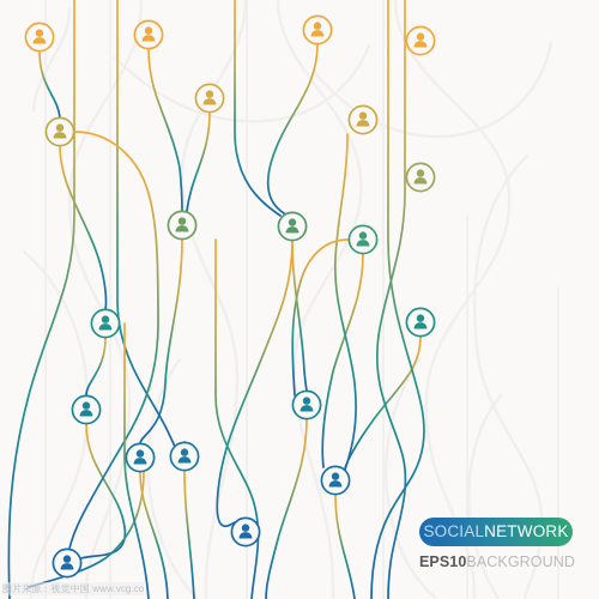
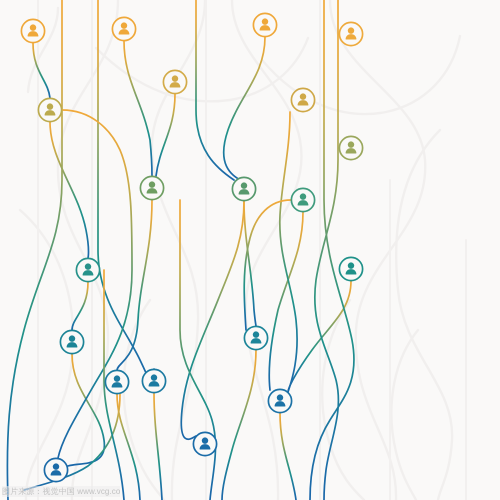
- SOCIALNETWORK
- EPS10BACKGROUND
  图片来源：视觉中国 www.vcg.co
